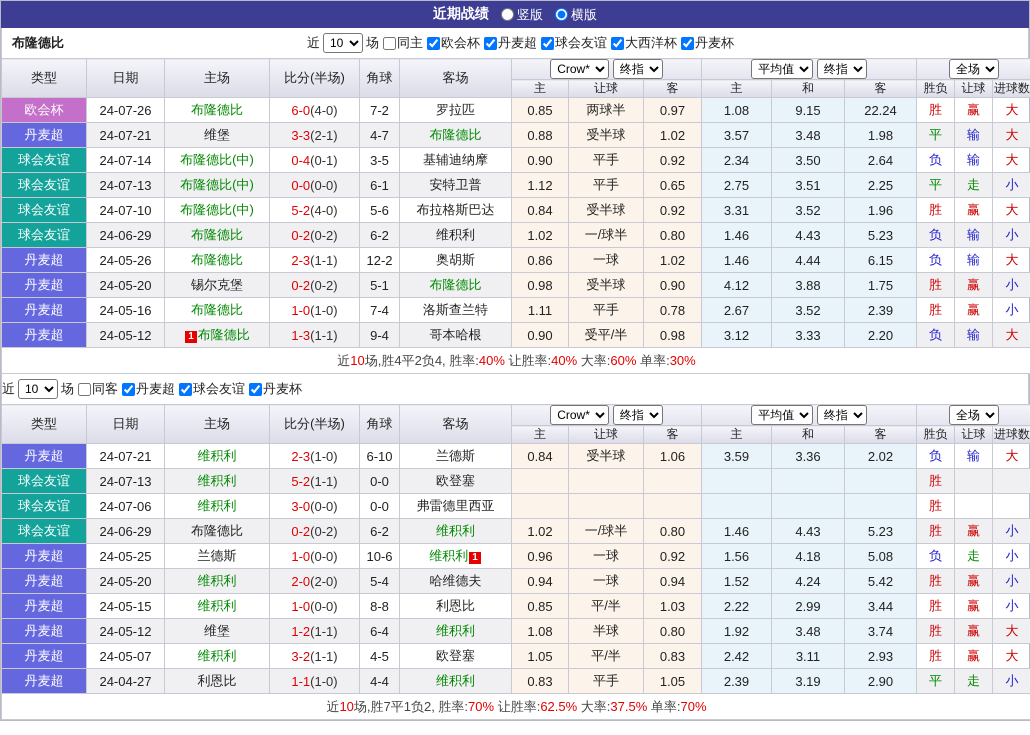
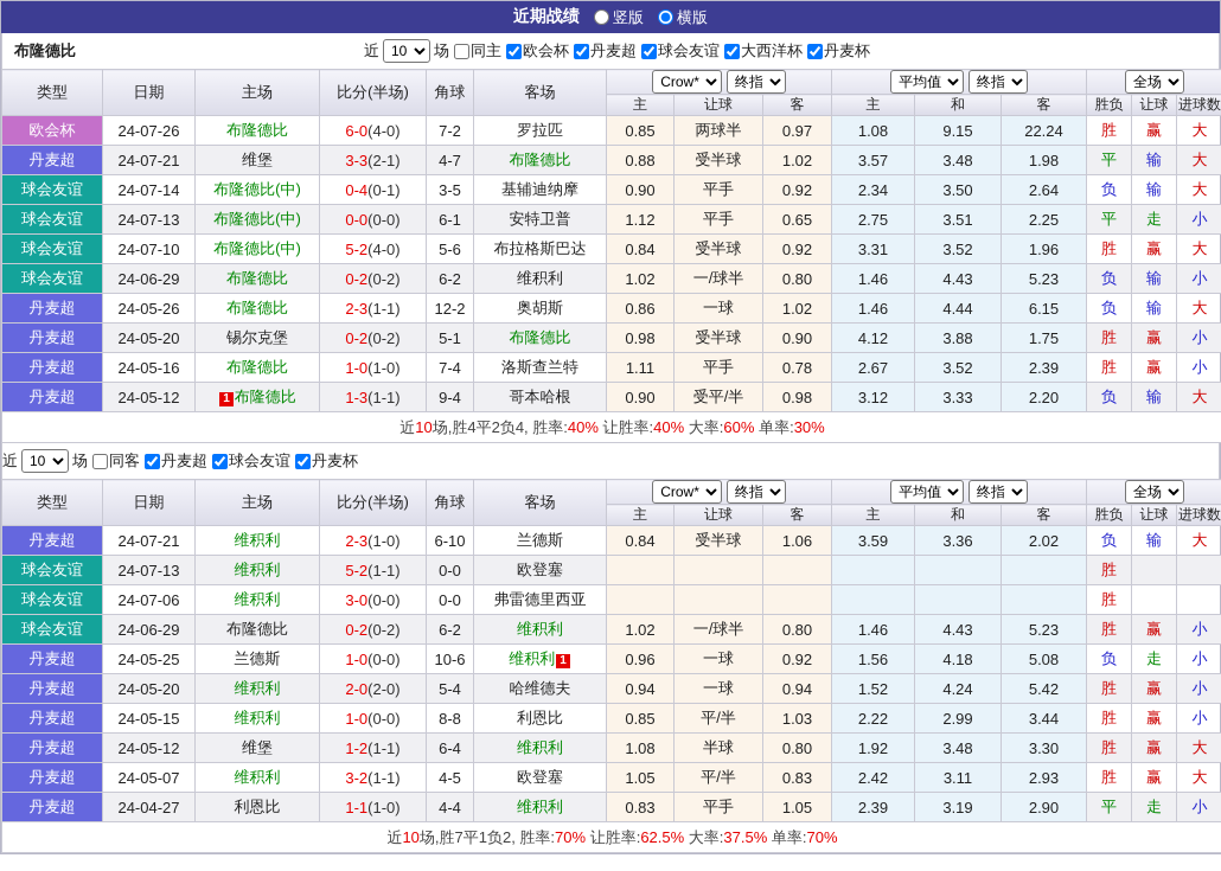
  近期战绩
  竖版
  横版
  布隆德比
  近
  10
  场
  同主
  欧会杯
  丹麦超
  球会友谊
  大西洋杯
  丹麦杯
  类型	日期	主场	比分(半场)	角球	客场	Crow* 终指	平均值 终指	全场
  主	让球	客	主	和	客	胜负	让球	进球数
  欧会杯	24-07-26	布隆德比	6-0(4-0)	7-2	罗拉匹	0.85	两球半	0.97	1.08	9.15	22.24	胜	赢	大
  丹麦超	24-07-21	维堡	3-3(2-1)	4-7	布隆德比	0.88	受半球	1.02	3.57	3.48	1.98	平	输	大
  球会友谊	24-07-14	布隆德比(中)	0-4(0-1)	3-5	基辅迪纳摩	0.90	平手	0.92	2.34	3.50	2.64	负	输	大
  球会友谊	24-07-13	布隆德比(中)	0-0(0-0)	6-1	安特卫普	1.12	平手	0.65	2.75	3.51	2.25	平	走	小
  球会友谊	24-07-10	布隆德比(中)	5-2(4-0)	5-6	布拉格斯巴达	0.84	受半球	0.92	3.31	3.52	1.96	胜	赢	大
  球会友谊	24-06-29	布隆德比	0-2(0-2)	6-2	维积利	1.02	一/球半	0.80	1.46	4.43	5.23	负	输	小
  丹麦超	24-05-26	布隆德比	2-3(1-1)	12-2	奥胡斯	0.86	一球	1.02	1.46	4.44	6.15	负	输	大
  丹麦超	24-05-20	锡尔克堡	0-2(0-2)	5-1	布隆德比	0.98	受半球	0.90	4.12	3.88	1.75	胜	赢	小
  丹麦超	24-05-16	布隆德比	1-0(1-0)	7-4	洛斯查兰特	1.11	平手	0.78	2.67	3.52	2.39	胜	赢	小
  丹麦超	24-05-12	1 布隆德比	1-3(1-1)	9-4	哥本哈根	0.90	受平/半	0.98	3.12	3.33	2.20	负	输	大
  近10场,胜4平2负4, 胜率:40% 让胜率:40% 大率:60% 单率:30%
  近
  10
  场
  同客
  丹麦超
  球会友谊
  丹麦杯
  类型	日期	主场	比分(半场)	角球	客场	Crow* 终指	平均值 终指	全场
  主	让球	客	主	和	客	胜负	让球	进球数
  丹麦超	24-07-21	维积利	2-3(1-0)	6-10	兰德斯	0.84	受半球	1.06	3.59	3.36	2.02	负	输	大
  球会友谊	24-07-13	维积利	5-2(1-1)	0-0	欧登塞							胜
  球会友谊	24-07-06	维积利	3-0(0-0)	0-0	弗雷德里西亚							胜
  球会友谊	24-06-29	布隆德比	0-2(0-2)	6-2	维积利	1.02	一/球半	0.80	1.46	4.43	5.23	胜	赢	小
  丹麦超	24-05-25	兰德斯	1-0(0-0)	10-6	维积利 1	0.96	一球	0.92	1.56	4.18	5.08	负	走	小
  丹麦超	24-05-20	维积利	2-0(2-0)	5-4	哈维德夫	0.94	一球	0.94	1.52	4.24	5.42	胜	赢	小
  丹麦超	24-05-15	维积利	1-0(0-0)	8-8	利恩比	0.85	平/半	1.03	2.22	2.99	3.44	胜	赢	小
- 丹麦超	24-05-12	维堡	1-2(1-1)	6-4	维积利	1.08	半球	0.80	1.92	3.48	3.74	胜	赢	大
+ 丹麦超	24-05-12	维堡	1-2(1-1)	6-4	维积利	1.08	半球	0.80	1.92	3.48	3.30	胜	赢	大
  丹麦超	24-05-07	维积利	3-2(1-1)	4-5	欧登塞	1.05	平/半	0.83	2.42	3.11	2.93	胜	赢	大
  丹麦超	24-04-27	利恩比	1-1(1-0)	4-4	维积利	0.83	平手	1.05	2.39	3.19	2.90	平	走	小
  近10场,胜7平1负2, 胜率:70% 让胜率:62.5% 大率:37.5% 单率:70%
